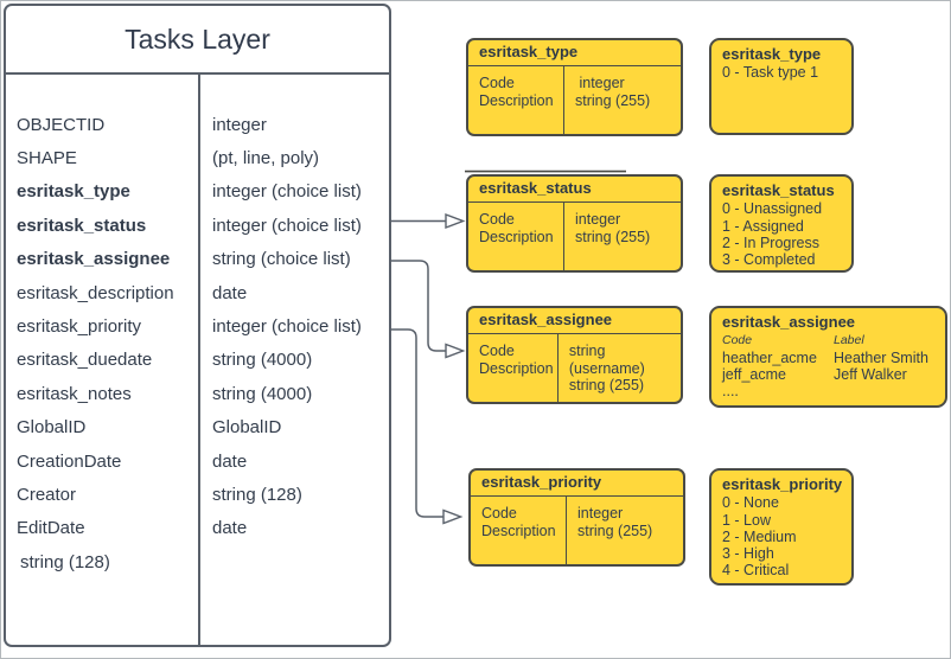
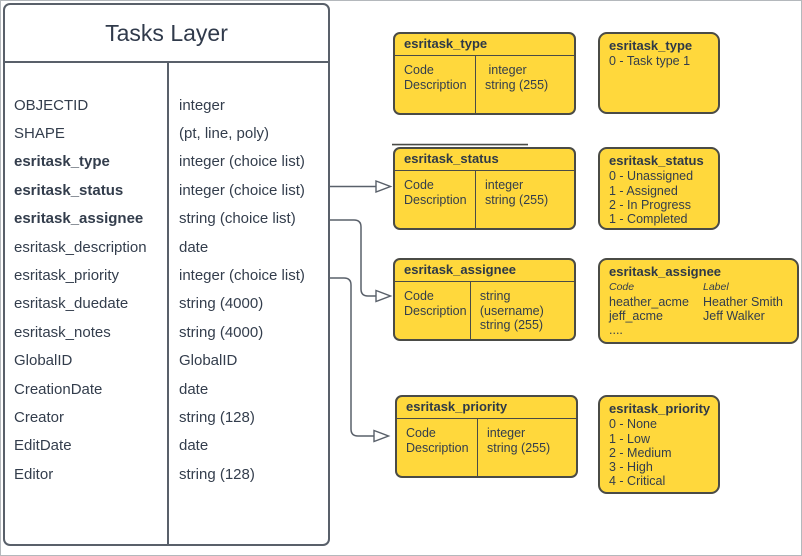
  Tasks Layer
  OBJECTID
  integer
  SHAPE
  (pt, line, poly)
  esritask_type
  integer (choice list)
  esritask_status
  integer (choice list)
  esritask_assignee
  string (choice list)
  esritask_description
  date
  esritask_priority
  integer (choice list)
  esritask_duedate
  string (4000)
  esritask_notes
  string (4000)
  GlobalID
  GlobalID
  CreationDate
  date
  Creator
  string (128)
  EditDate
  date
+ Editor
  string (128)
  esritask_type
  Code
  Description
  integer
  string (255)
  esritask_status
  Code
  Description
  integer
  string (255)
  esritask_assignee
  Code
  Description
  string (username)
  string (255)
  esritask_priority
  Code
  Description
  integer
  string (255)
  esritask_type
  0 - Task type 1
  esritask_status
  0 - Unassigned
  1 - Assigned
  2 - In Progress
- 3 - Completed
+ 1 - Completed
  esritask_assignee
  Code
  Label
  heather_acme
  Heather Smith
  jeff_acme
  Jeff Walker
  ....
  esritask_priority
  0 - None
  1 - Low
  2 - Medium
  3 - High
  4 - Critical
